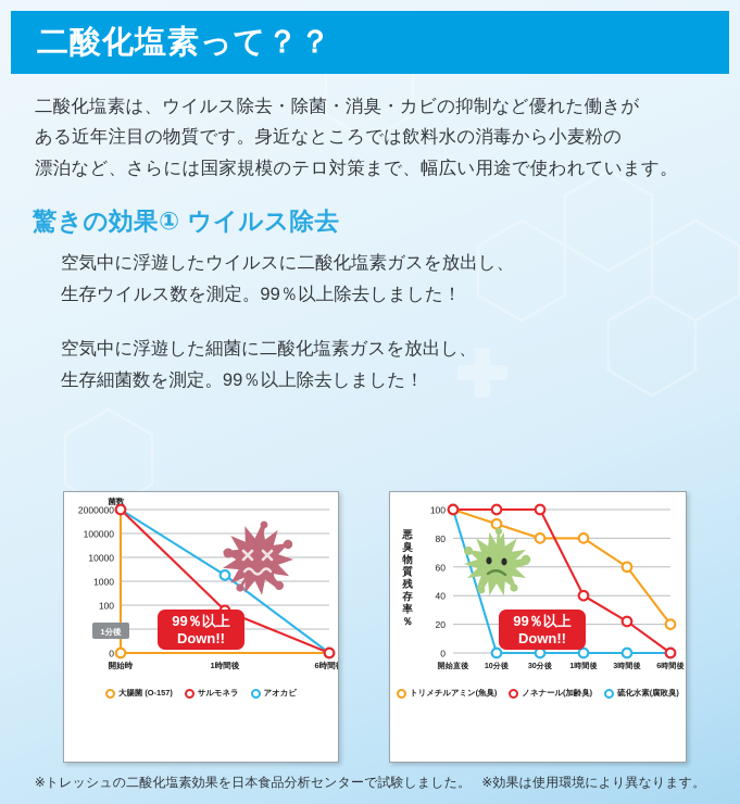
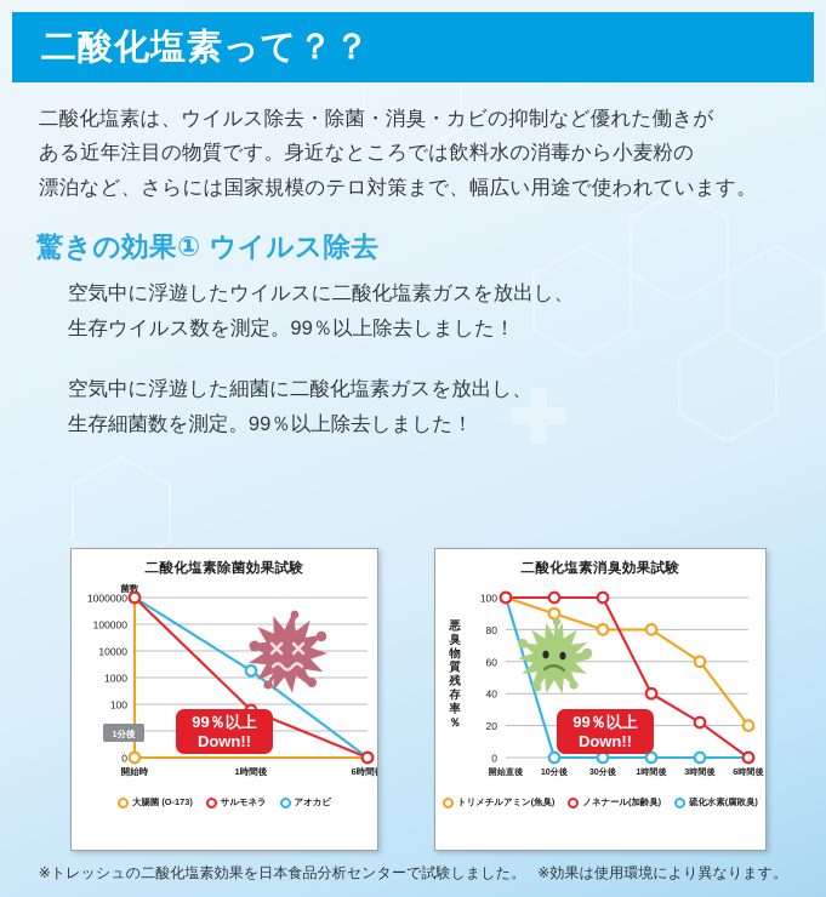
  二酸化塩素って？？
  二酸化塩素は、ウイルス除去・除菌・消臭・カビの抑制など優れた働きが
  ある近年注目の物質です。身近なところでは飲料水の消毒から小麦粉の
  漂泊など、さらには国家規模のテロ対策まで、幅広い用途で使われています。
  驚きの効果① ウイルス除去
  空気中に浮遊したウイルスに二酸化塩素ガスを放出し、
  生存ウイルス数を測定。99％以上除去しました！
  空気中に浮遊した細菌に二酸化塩素ガスを放出し、
  生存細菌数を測定。99％以上除去しました！
+ 二酸化塩素除菌効果試験
  0
  100
  1000
  10000
  100000
- 2000000
+ 1000000
  菌数
  開始時
  1時間後
  6時間
  1分後
  99％以上
  Down!!
- 大腸菌 (O-157)
+ 大腸菌 (O-173)
  サルモネラ
  アオカビ
+ 二酸化塩素消臭効果試験
  0
  20
  40
  60
  80
  100
  悪
  臭
  物
  質
  残
  存
  率
  ％
  開始直後
  10分後
  30分後
  1時間後
  3時間後
  6時間後
  99％以上
  Down!!
  トリメチルアミン(魚臭)
  ノネナール(加齢臭)
  硫化水素(腐敗臭)
  ※トレッシュの二酸化塩素効果を日本食品分析センターで試験しました。 ※効果は使用環境により異なります。
